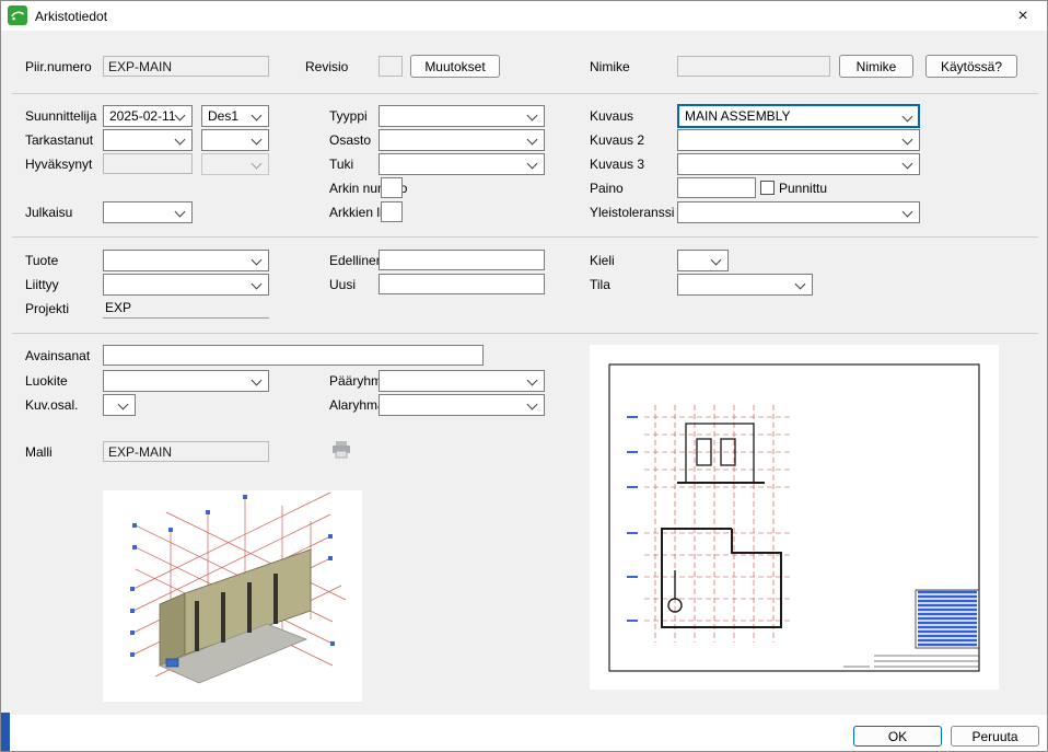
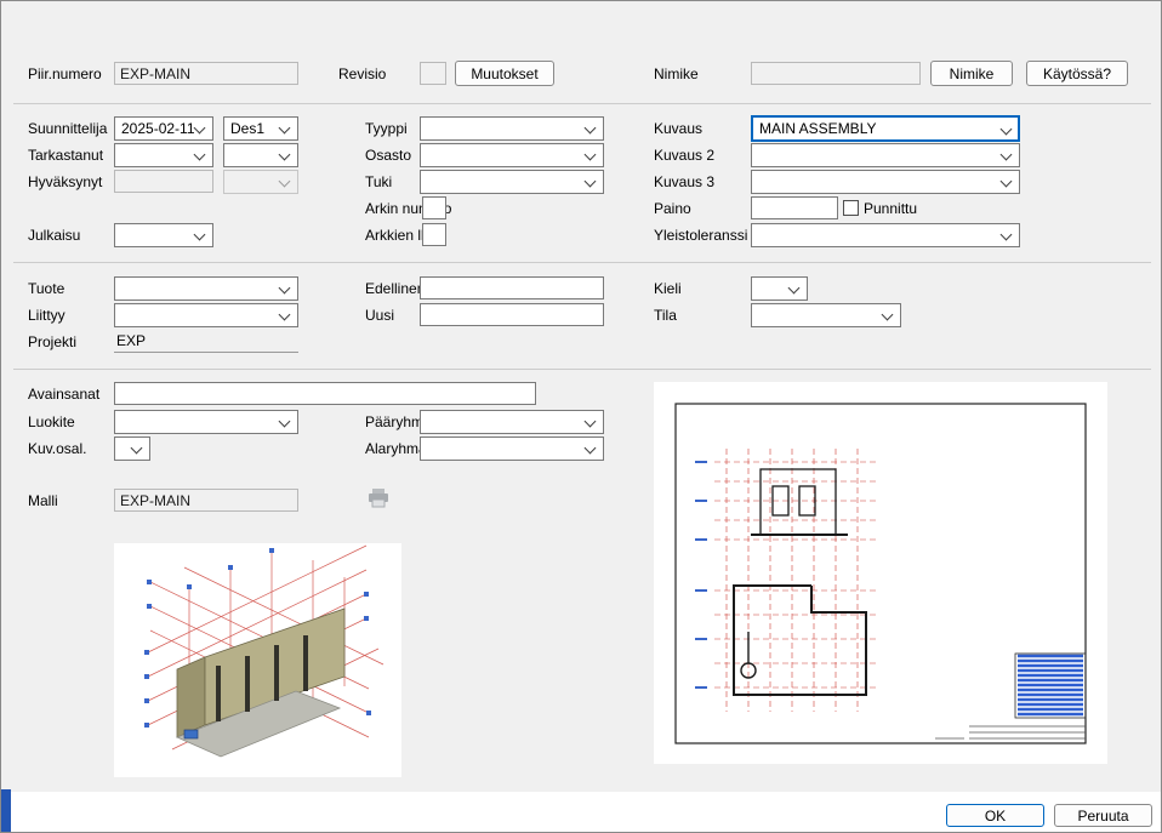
- Arkistotiedot
- ×
  Piir.numero
  EXP-MAIN
  Revisio
  Muutokset
  Nimike
  Nimike
  Käytössä?
  Suunnittelija
  2025-02-11
  Des1
  Tyyppi
  Kuvaus
  MAIN ASSEMBLY
  Tarkastanut
  Osasto
  Kuvaus 2
  Hyväksynyt
  Tuki
  Kuvaus 3
  Arkin nuo
  Paino
  Punnittu
  Julkaisu
  Arkkien l
  Yleistoleranssi
  Tuote
  Edelline
  Kieli
  Liittyy
  Uusi
  Tila
  Projekti
  EXP
  Avainsanat
  Luokite
  Pääryhm
  Kuv.osal.
  Alaryhm
  Malli
  EXP-MAIN
  OK
  Peruuta
